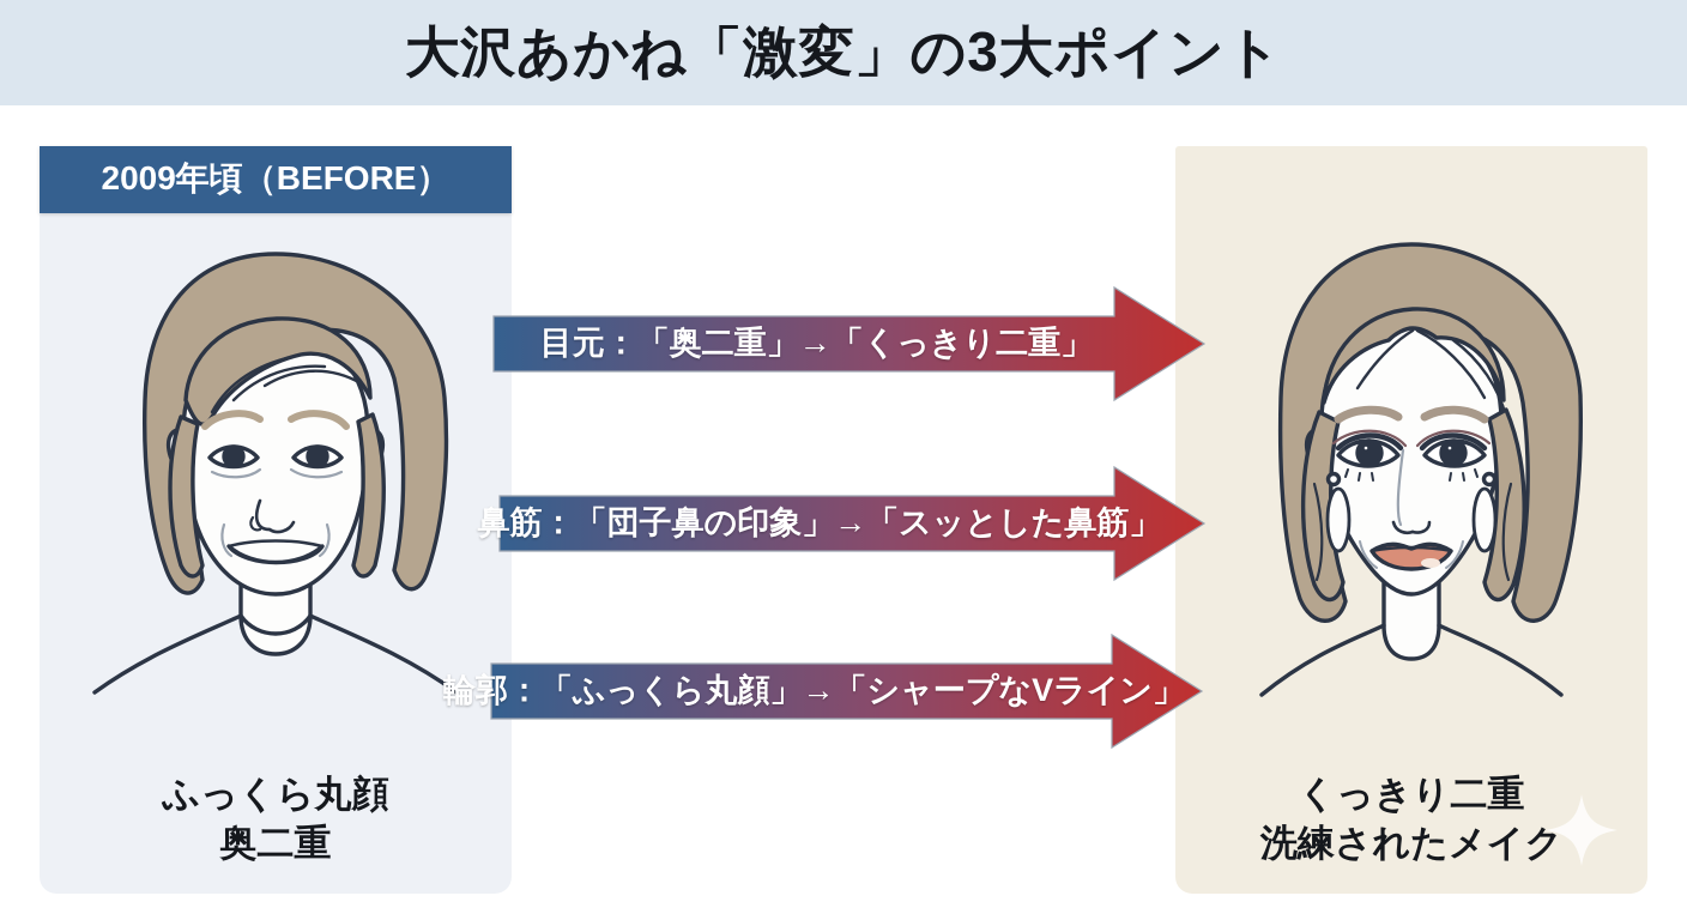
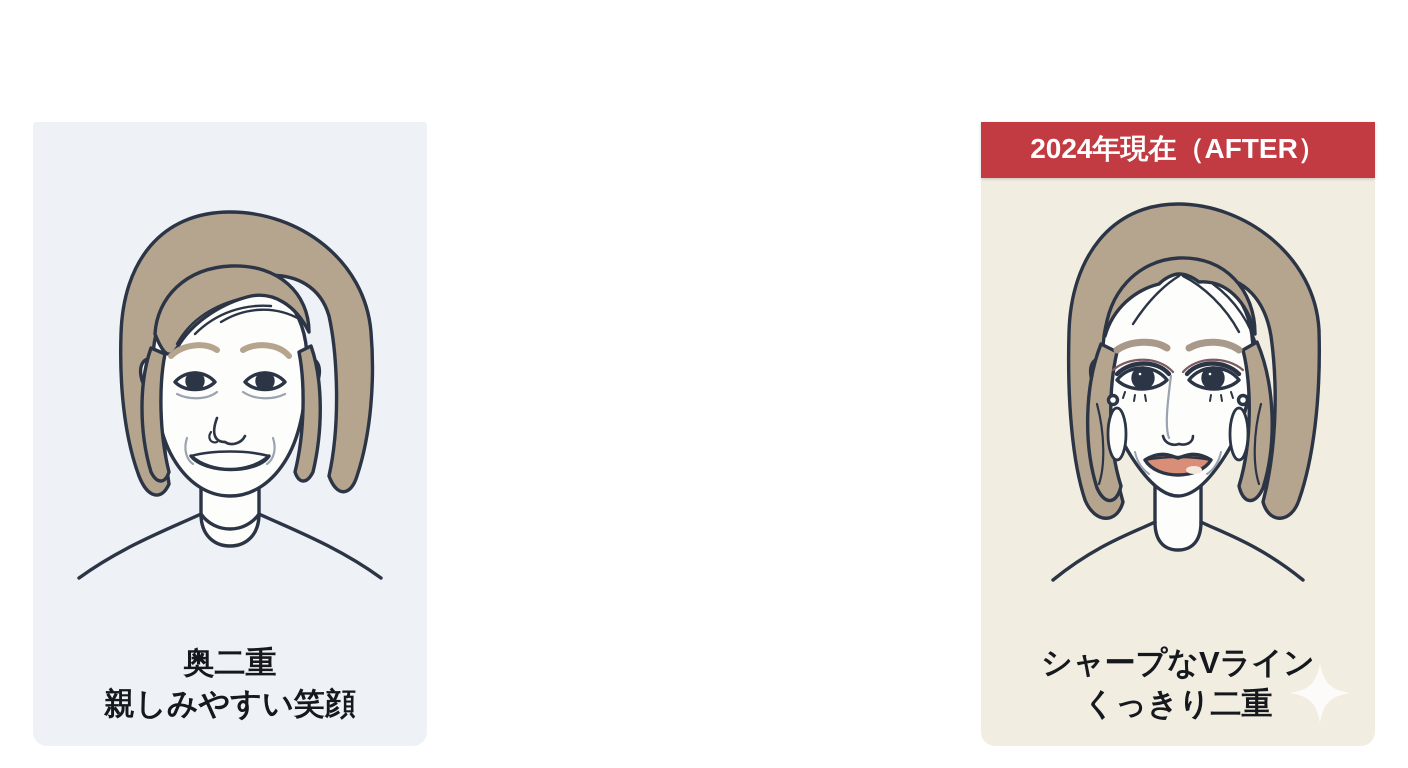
- 大沢あかね「激変」の3大ポイント
- 2009年頃（BEFORE）
- ふっくら丸顔
  奥二重
+ 親しみやすい笑顔
+ 2024年現在（AFTER）
+ シャープなVライン
  くっきり二重
- 洗練されたメイク
- 目元：「奥二重」→「くっきり二重」
- 鼻筋：「団子鼻の印象」→「スッとした鼻筋」
- 輪郭：「ふっくら丸顔」→「シャープなVライン」
